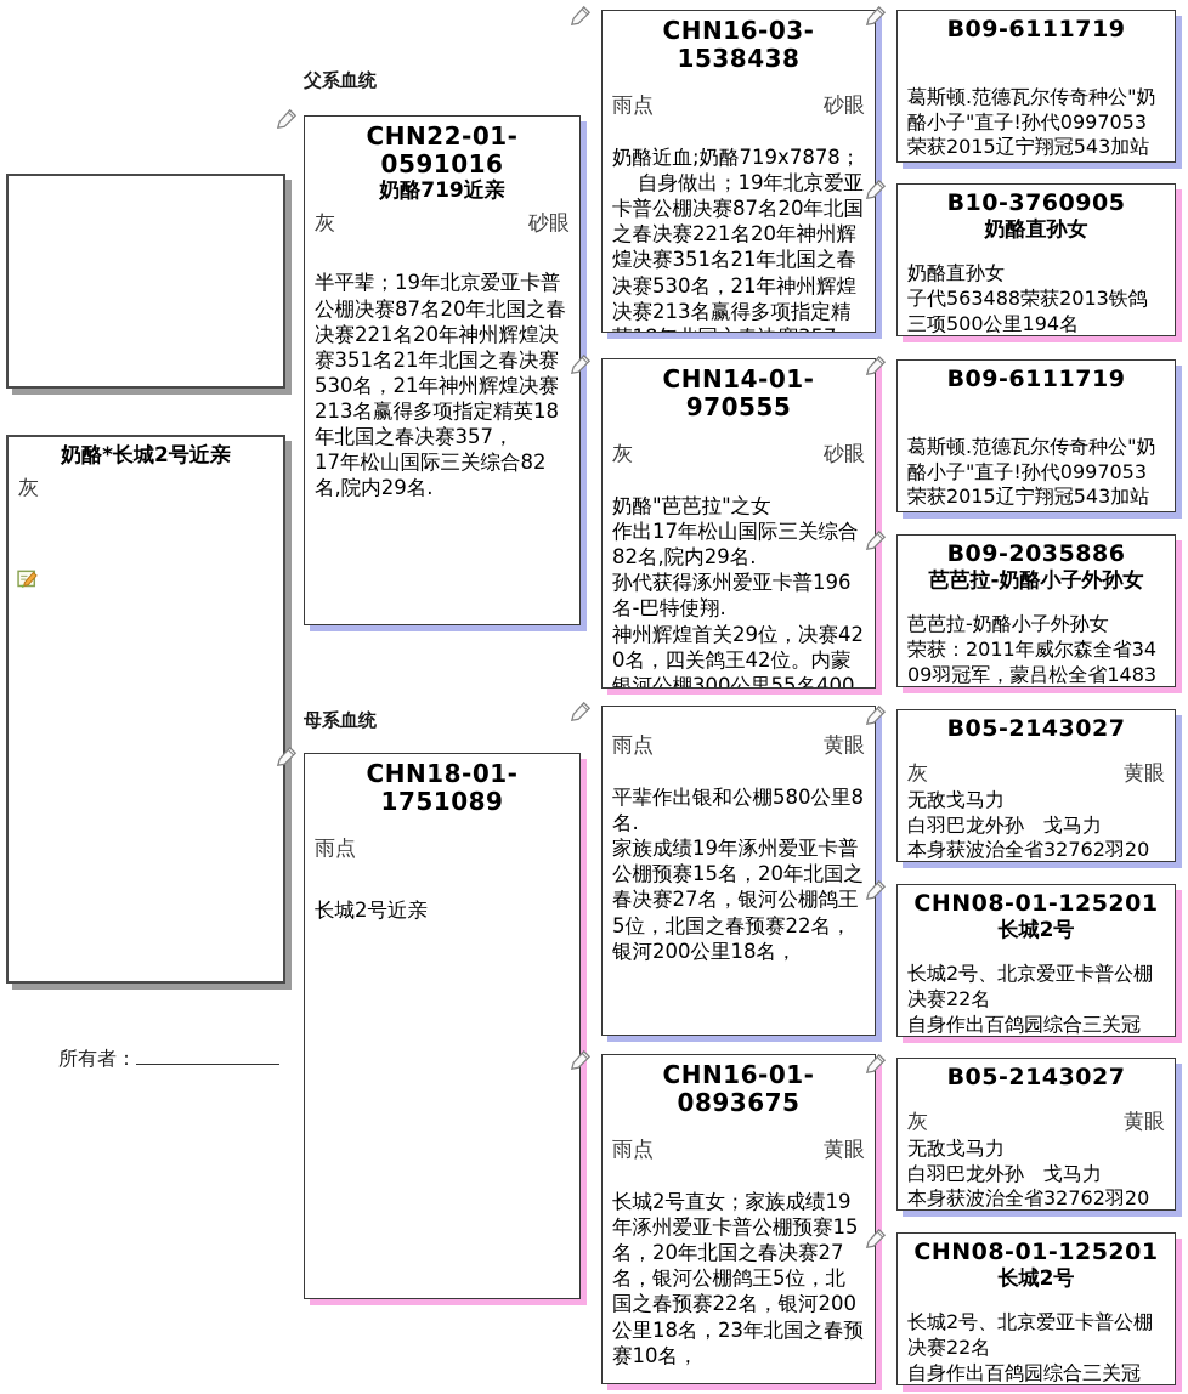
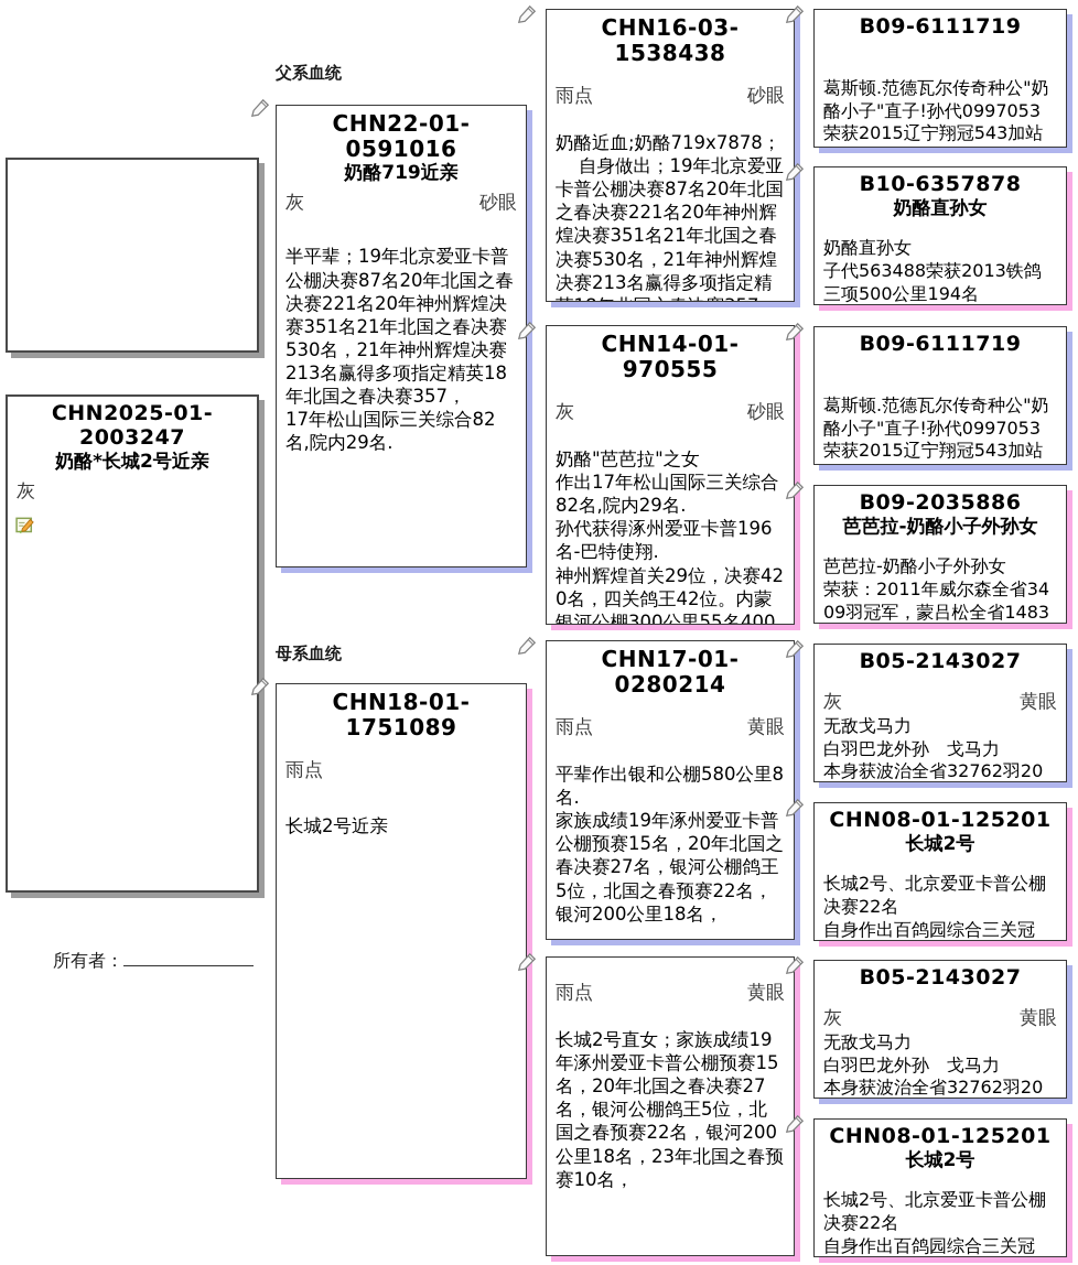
  父系血统
  母系血统
  所有者：
+ CHN2025-01-2003247
  奶酪*长城2号近亲
  灰
  CHN22-01-0591016
  奶酪719近亲
  灰
  砂眼
  半平辈；19年北京爱亚卡普公棚决赛87名20年北国之春决赛221名20年神州辉煌决赛351名21年北国之春决赛530名，21年神州辉煌决赛213名赢得多项指定精英18年北国之春决赛357，
  17年松山国际三关综合82名,院内29名.
  CHN18-01-1751089
  雨点
  长城2号近亲
  CHN16-03-1538438
  雨点
  砂眼
  奶酪近血;奶酪719x7878；
  CHN14-01-970555
  灰
  砂眼
  奶酪"芭芭拉"之女
  作出17年松山国际三关综合82名,院内29名.
  孙代获得涿州爱亚卡普196名-巴特使翔.
  神州辉煌首关29位，决赛420名，四关鸽王42位。内蒙银河公棚300公里55名400
+ CHN17-01-0280214
  雨点
  黄眼
  平辈作出银和公棚580公里8名.
  家族成绩19年涿州爱亚卡普公棚预赛15名，20年北国之春决赛27名，银河公棚鸽王5位，北国之春预赛22名，银河200公里18名，
- CHN16-01-0893675
  雨点
  黄眼
  长城2号直女；家族成绩19年涿州爱亚卡普公棚预赛15名，20年北国之春决赛27名，银河公棚鸽王5位，北国之春预赛22名，银河200公里18名，23年北国之春预赛10名，
  B09-6111719
  葛斯顿.范德瓦尔传奇种公"奶酪小子"直子!孙代0997053荣获2015辽宁翔冠543加站
- B10-3760905
+ B10-6357878
  奶酪直孙女
  奶酪直孙女
  子代563488荣获2013铁鸽三项500公里194名
  B09-6111719
  葛斯顿.范德瓦尔传奇种公"奶酪小子"直子!孙代0997053荣获2015辽宁翔冠543加站
  B09-2035886
  芭芭拉-奶酪小子外孙女
  芭芭拉-奶酪小子外孙女
  荣获：2011年威尔森全省3409羽冠军，蒙吕松全省1483
  B05-2143027
  灰
  黄眼
  无敌戈马力
  白羽巴龙外孙 戈马力
  本身获波治全省32762羽20
  CHN08-01-125201
  长城2号
  长城2号、北京爱亚卡普公棚决赛22名
  自身作出百鸽园综合三关冠
  B05-2143027
  灰
  黄眼
  无敌戈马力
  白羽巴龙外孙 戈马力
  本身获波治全省32762羽20
  CHN08-01-125201
  长城2号
  长城2号、北京爱亚卡普公棚决赛22名
  自身作出百鸽园综合三关冠
